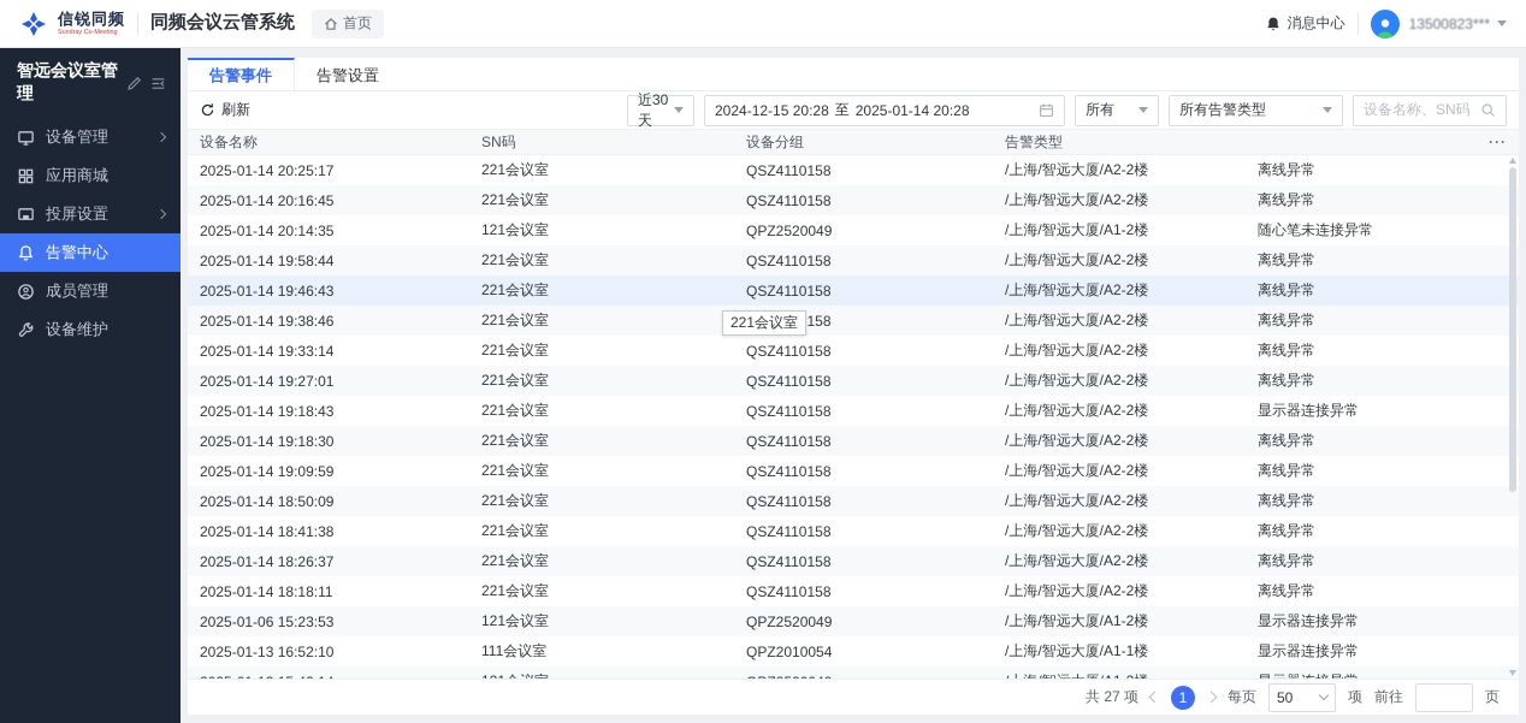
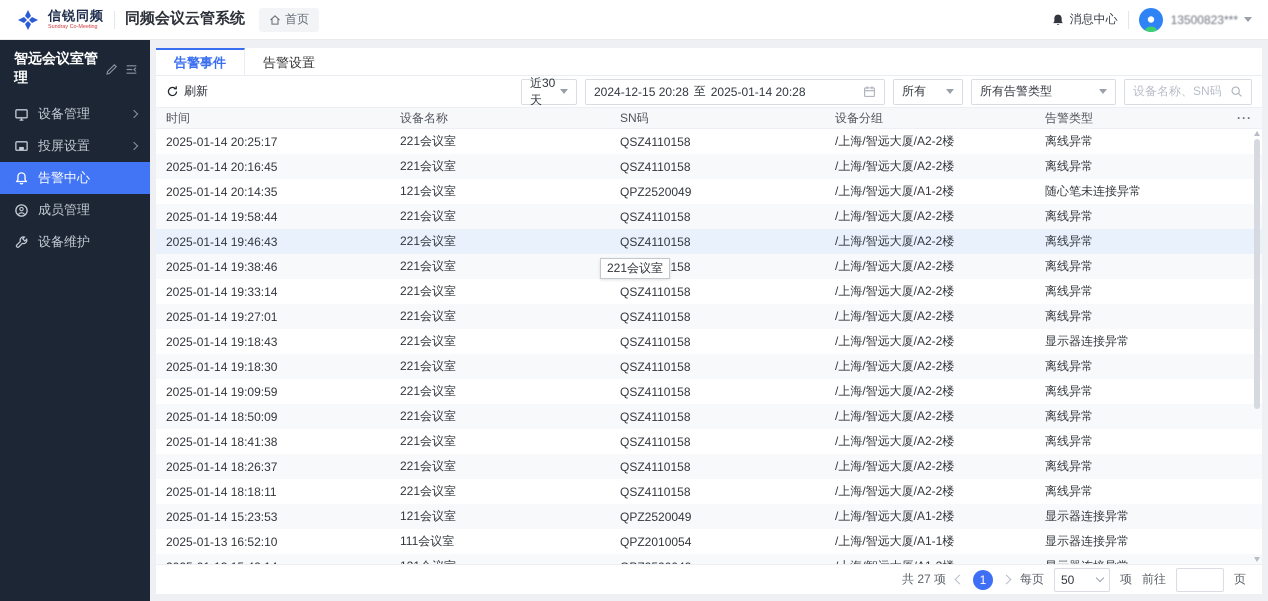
  信锐同频
  同频会议云管系统
  首页
  消息中心
  13500823***
  智远会议室管理
  设备管理
- 应用商城
  投屏设置
  告警中心
  成员管理
  设备维护
  告警事件
  告警设置
  刷新
  近30天
  2024-12-15 20:28
  至
  2025-01-14 20:28
  所有
  所有告警类型
  设备名称、SN码
+ 时间
  设备名称
  SN码
  设备分组
  告警类型
  ···
  2025-01-14 20:25:17
  221会议室
  QSZ4110158
  /上海/智远大厦/A2-2楼
  离线异常
  2025-01-14 20:16:45
  221会议室
  QSZ4110158
  /上海/智远大厦/A2-2楼
  离线异常
  2025-01-14 20:14:35
  121会议室
  QPZ2520049
  /上海/智远大厦/A1-2楼
  随心笔未连接异常
  2025-01-14 19:58:44
  221会议室
  QSZ4110158
  /上海/智远大厦/A2-2楼
  离线异常
  2025-01-14 19:46:43
  221会议室
  QSZ4110158
  /上海/智远大厦/A2-2楼
  离线异常
  2025-01-14 19:38:46
  221会议室
  /上海/智远大厦/A2-2楼
  离线异常
  2025-01-14 19:33:14
  221会议室
  QSZ4110158
  /上海/智远大厦/A2-2楼
  离线异常
  2025-01-14 19:27:01
  221会议室
  QSZ4110158
  /上海/智远大厦/A2-2楼
  离线异常
  2025-01-14 19:18:43
  221会议室
  QSZ4110158
  /上海/智远大厦/A2-2楼
  显示器连接异常
  2025-01-14 19:18:30
  221会议室
  QSZ4110158
  /上海/智远大厦/A2-2楼
  离线异常
  2025-01-14 19:09:59
  221会议室
  QSZ4110158
  /上海/智远大厦/A2-2楼
  离线异常
  2025-01-14 18:50:09
  221会议室
  QSZ4110158
  /上海/智远大厦/A2-2楼
  离线异常
  2025-01-14 18:41:38
  221会议室
  QSZ4110158
  /上海/智远大厦/A2-2楼
  离线异常
  2025-01-14 18:26:37
  221会议室
  QSZ4110158
  /上海/智远大厦/A2-2楼
  离线异常
  2025-01-14 18:18:11
  221会议室
  QSZ4110158
  /上海/智远大厦/A2-2楼
  离线异常
- 2025-01-06 15:23:53
+ 2025-01-14 15:23:53
  121会议室
  QPZ2520049
  /上海/智远大厦/A1-2楼
  显示器连接异常
  2025-01-13 16:52:10
  111会议室
  QPZ2010054
  /上海/智远大厦/A1-1楼
  显示器连接异常
  221会议室
  共 27 项
  1
  每页
  50
  项
  前往
  页
